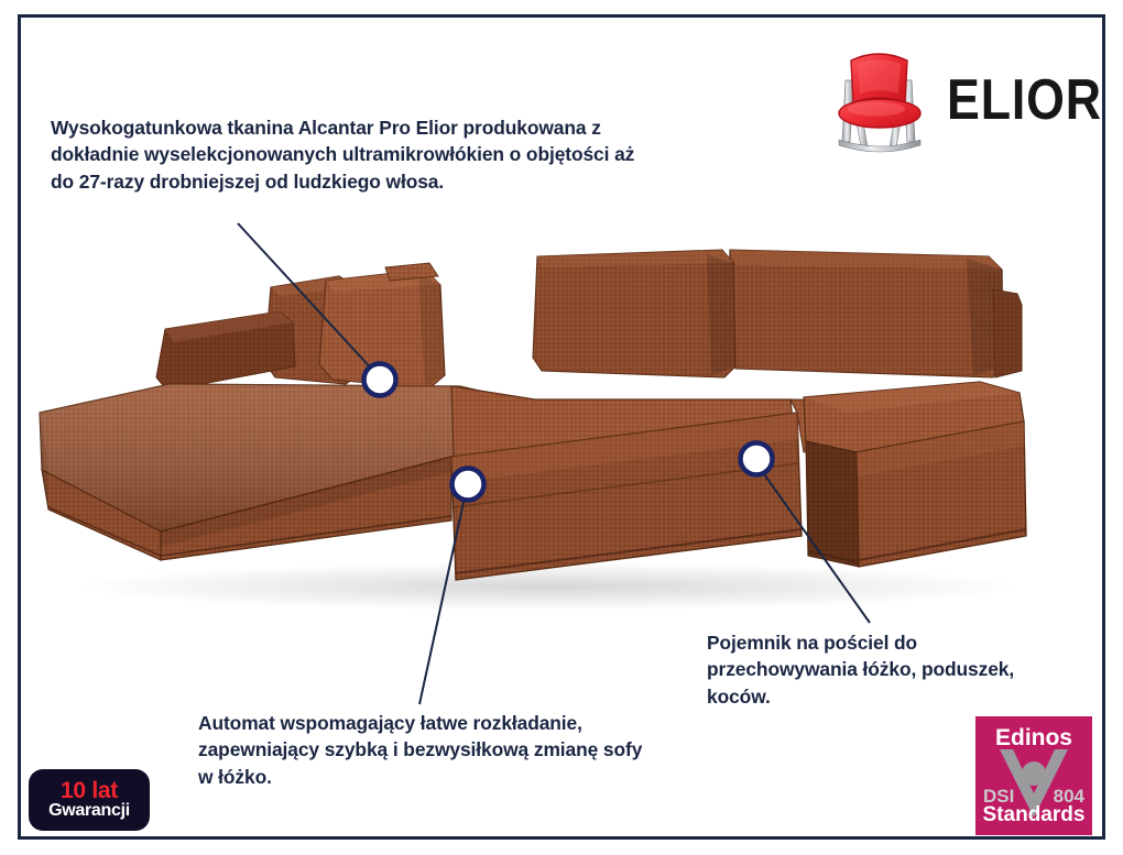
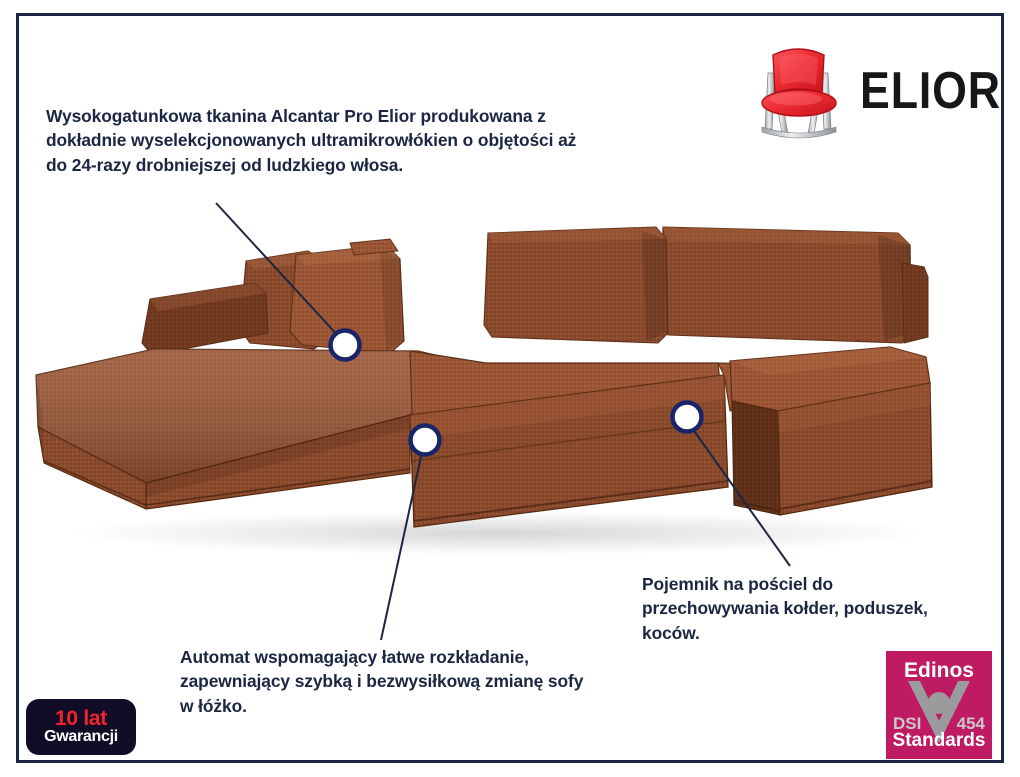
  ELIOR
- Wysokogatunkowa tkanina Alcantar Pro Elior produkowana z dokładnie wyselekcjonowanych ultramikrowłókien o objętości aż do 27-razy drobniejszej od ludzkiego włosa.
+ Wysokogatunkowa tkanina Alcantar Pro Elior produkowana z dokładnie wyselekcjonowanych ultramikrowłókien o objętości aż do 24-razy drobniejszej od ludzkiego włosa.
- Pojemnik na pościel do przechowywania łóżko, poduszek, koców.
+ Pojemnik na pościel do przechowywania kołder, poduszek, koców.
  Automat wspomagający łatwe rozkładanie, zapewniający szybką i bezwysiłkową zmianę sofy w łóżko.
  10 lat
  Gwarancji
  Edinos
  DSI
- 804
+ 454
  Standards
